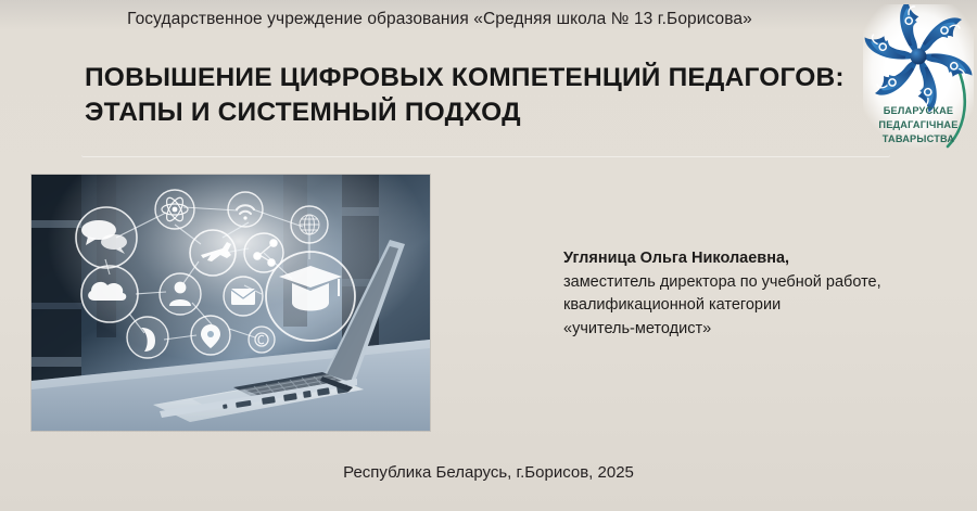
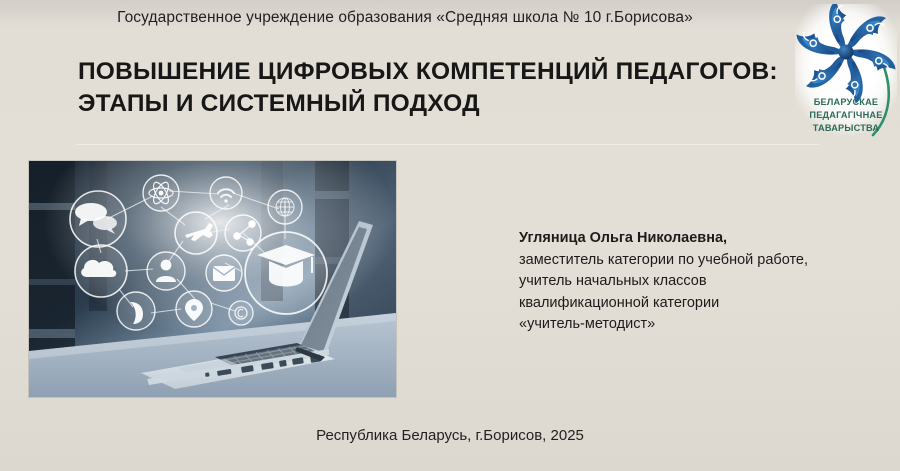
- Государственное учреждение образования «Средняя школа № 13 г.Борисова»
+ Государственное учреждение образования «Средняя школа № 10 г.Борисова»
  ПОВЫШЕНИЕ ЦИФРОВЫХ КОМПЕТЕНЦИЙ ПЕДАГОГОВ:
  ЭТАПЫ И СИСТЕМНЫЙ ПОДХОД
  БЕЛАРУСКАЕ
  ПЕДАГАГІЧНАЕ
  ТАВАРЫСТВА
  Угляница Ольга Николаевна,
- заместитель директора по учебной работе,
+ заместитель категории по учебной работе,
+ учитель начальных классов
  квалификационной категории
  «учитель-методист»
  Республика Беларусь, г.Борисов, 2025
